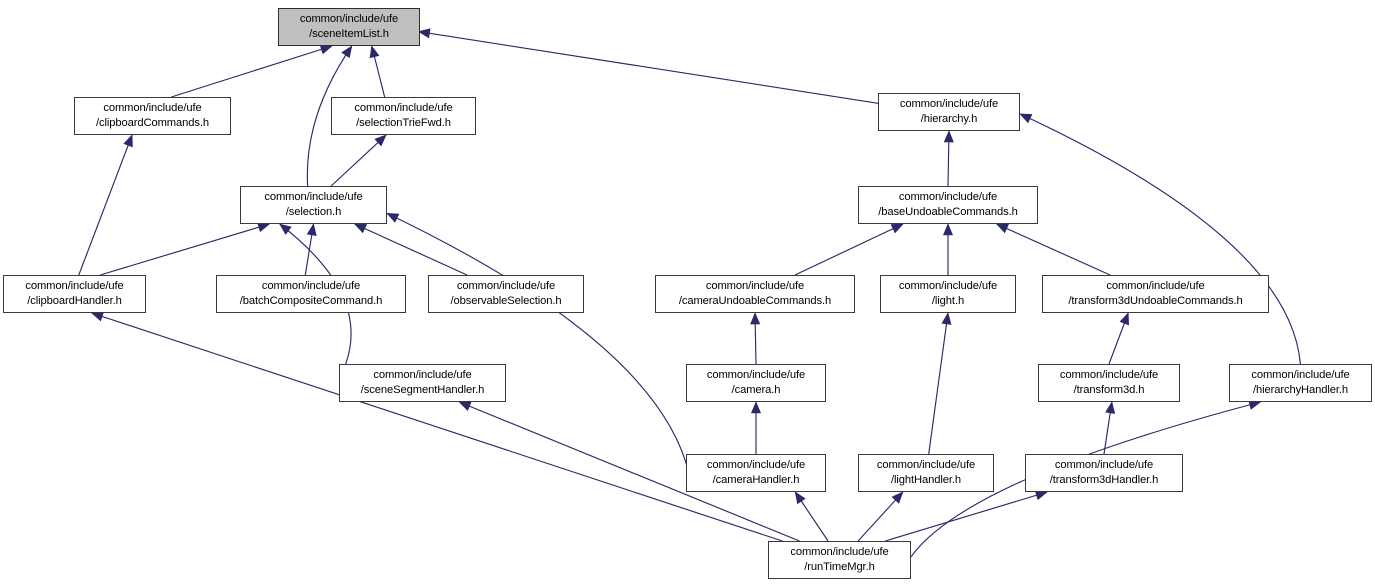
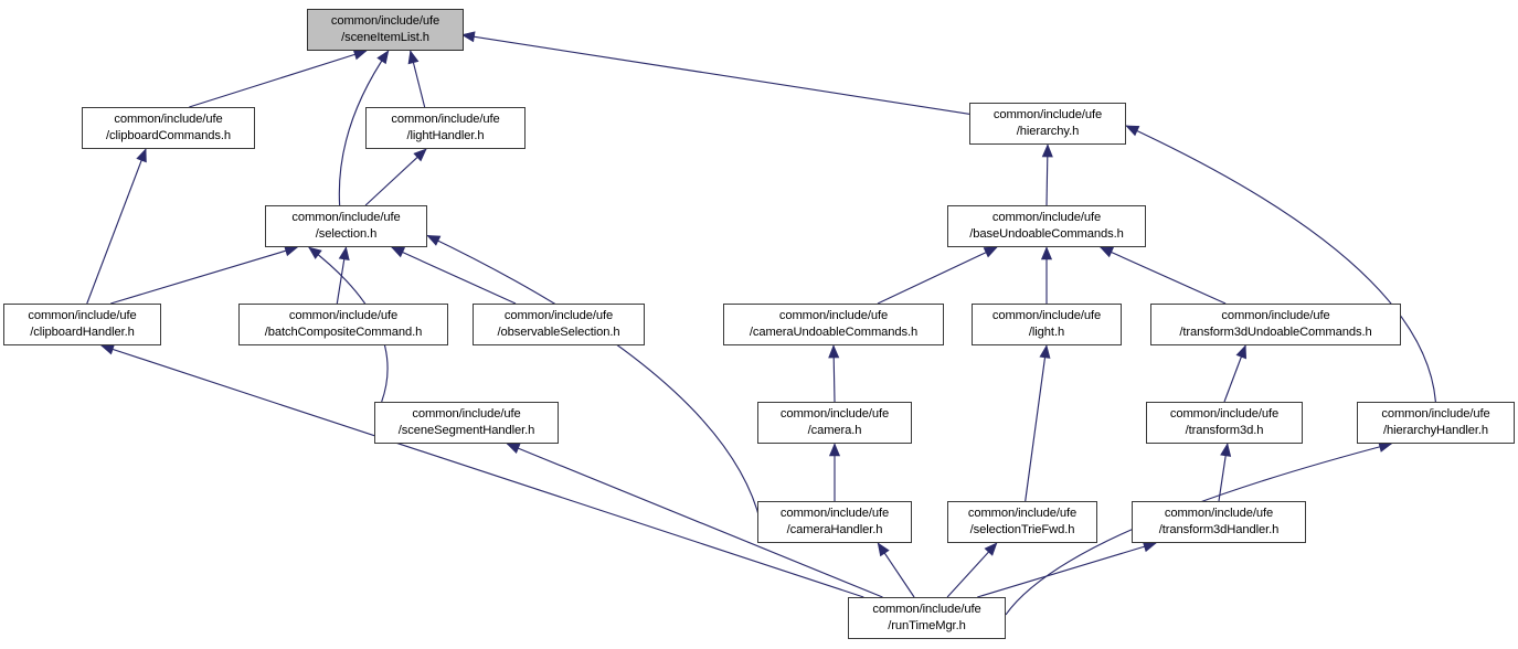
  common/include/ufe
  /sceneItemList.h
  common/include/ufe
  /clipboardCommands.h
  common/include/ufe
- /selectionTrieFwd.h
+ /lightHandler.h
  common/include/ufe
  /hierarchy.h
  common/include/ufe
  /selection.h
  common/include/ufe
  /baseUndoableCommands.h
  common/include/ufe
  /clipboardHandler.h
  common/include/ufe
  /batchCompositeCommand.h
  common/include/ufe
  /observableSelection.h
  common/include/ufe
  /cameraUndoableCommands.h
  common/include/ufe
  /light.h
  common/include/ufe
  /transform3dUndoableCommands.h
  common/include/ufe
  /sceneSegmentHandler.h
  common/include/ufe
  /camera.h
  common/include/ufe
  /transform3d.h
  common/include/ufe
  /hierarchyHandler.h
  common/include/ufe
  /cameraHandler.h
  common/include/ufe
- /lightHandler.h
+ /selectionTrieFwd.h
  common/include/ufe
  /transform3dHandler.h
  common/include/ufe
  /runTimeMgr.h
